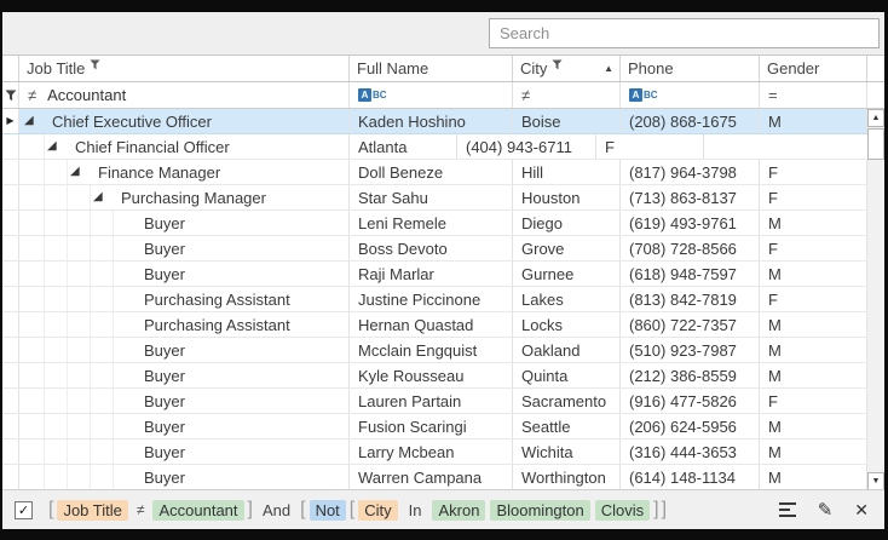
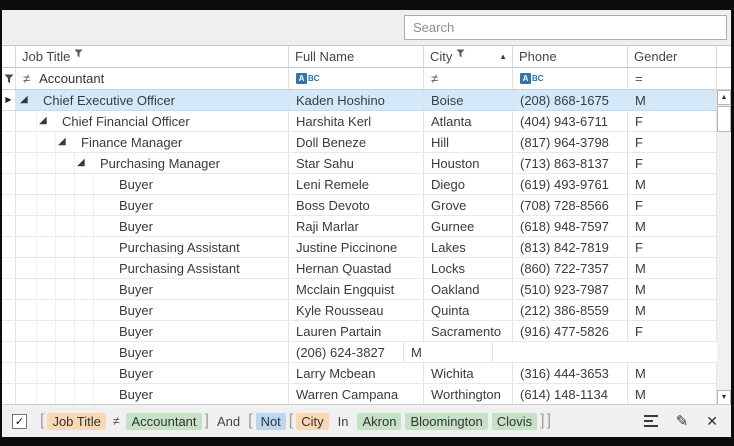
  Search
  Job Title
  Full Name
  City
  ▲
  Phone
  Gender
  ≠
  Accountant
  A
  BC
  ≠
  A
  BC
  =
  ▶
  ◢
  Chief Executive Officer
  Kaden Hoshino
  Boise
  (208) 868-1675
  M
  ◢
  Chief Financial Officer
+ Harshita Kerl
  Atlanta
  (404) 943-6711
  F
  ◢
  Finance Manager
  Doll Beneze
  Hill
  (817) 964-3798
  F
  ◢
  Purchasing Manager
  Star Sahu
  Houston
  (713) 863-8137
  F
  Buyer
  Leni Remele
  Diego
  (619) 493-9761
  M
  Buyer
  Boss Devoto
  Grove
  (708) 728-8566
  F
  Buyer
  Raji Marlar
  Gurnee
  (618) 948-7597
  M
  Purchasing Assistant
  Justine Piccinone
  Lakes
  (813) 842-7819
  F
  Purchasing Assistant
  Hernan Quastad
  Locks
  (860) 722-7357
  M
  Buyer
  Mcclain Engquist
  Oakland
  (510) 923-7987
  M
  Buyer
  Kyle Rousseau
  Quinta
  (212) 386-8559
  M
  Buyer
  Lauren Partain
  Sacramento
  (916) 477-5826
  F
  Buyer
- Fusion Scaringi
- Seattle
- (206) 624-5956
+ (206) 624-3827
  M
  Buyer
  Larry Mcbean
  Wichita
  (316) 444-3653
  M
  Buyer
  Warren Campana
  Worthington
  (614) 148-1134
  M
  ✓
  [
  Job Title
  ≠
  Accountant
  ]
  And
  [
  Not
  [
  City
  In
  Akron
  Bloomington
  Clovis
  ]
  ]
  ✎
  ✕
